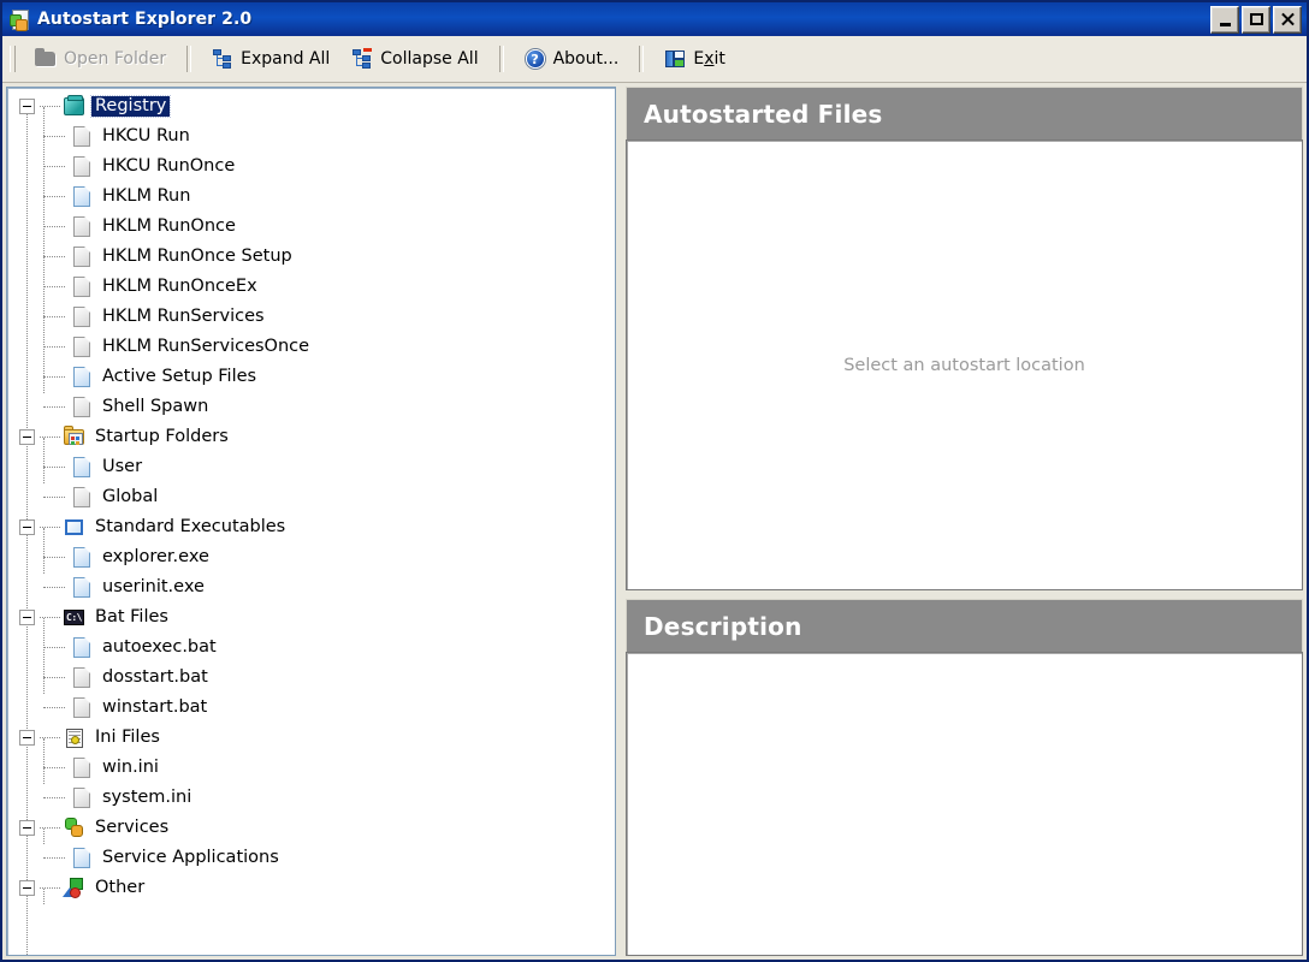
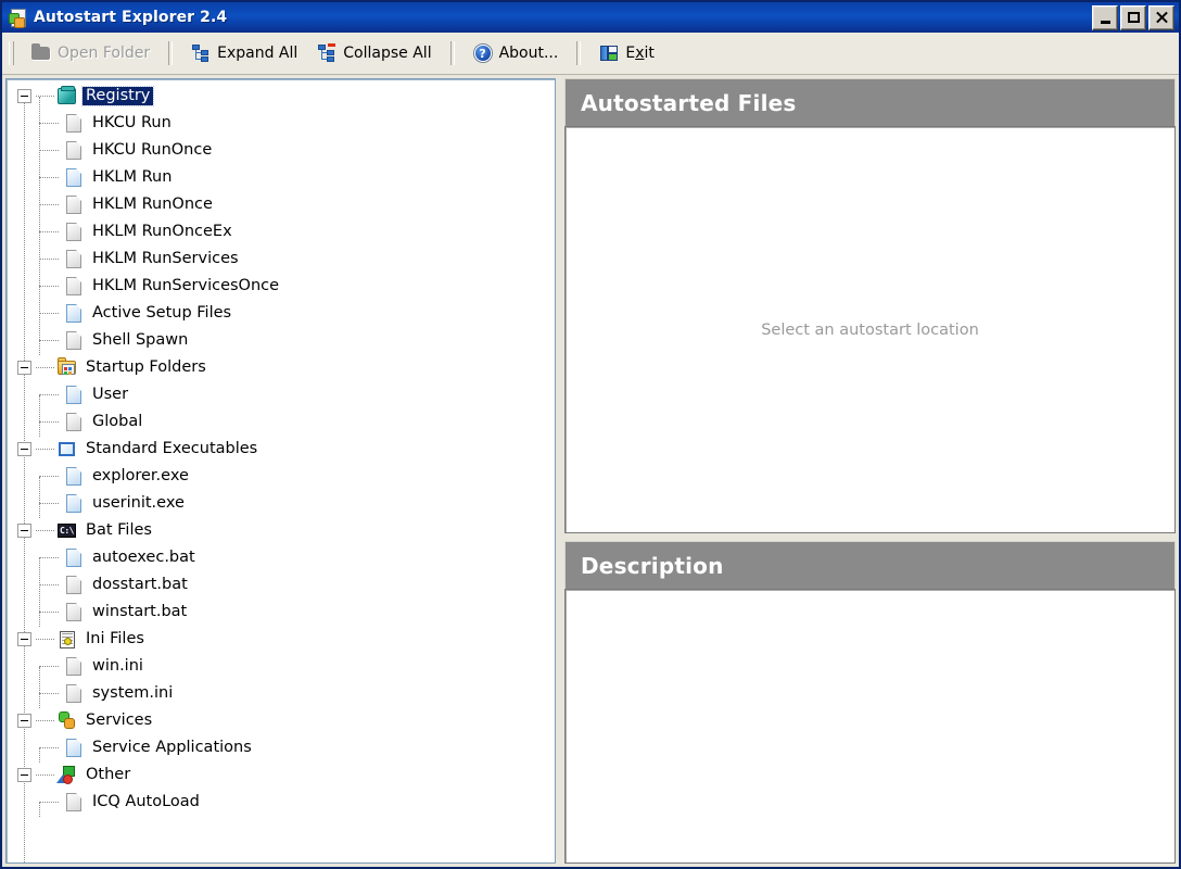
- Autostart Explorer 2.0
+ Autostart Explorer 2.4
  Open Folder
  Expand All
  Collapse All
  ?
  About...
  Exit
  Registry
  HKCU Run
  HKCU RunOnce
  HKLM Run
  HKLM RunOnce
- HKLM RunOnce Setup
  HKLM RunOnceEx
  HKLM RunServices
  HKLM RunServicesOnce
  Active Setup Files
  Shell Spawn
  Startup Folders
  User
  Global
  Standard Executables
  explorer.exe
  userinit.exe
  C:\
  Bat Files
  autoexec.bat
  dosstart.bat
  winstart.bat
  Ini Files
  win.ini
  system.ini
  Services
  Service Applications
  Other
+ ICQ AutoLoad
  Autostarted Files
  Select an autostart location
  Description
